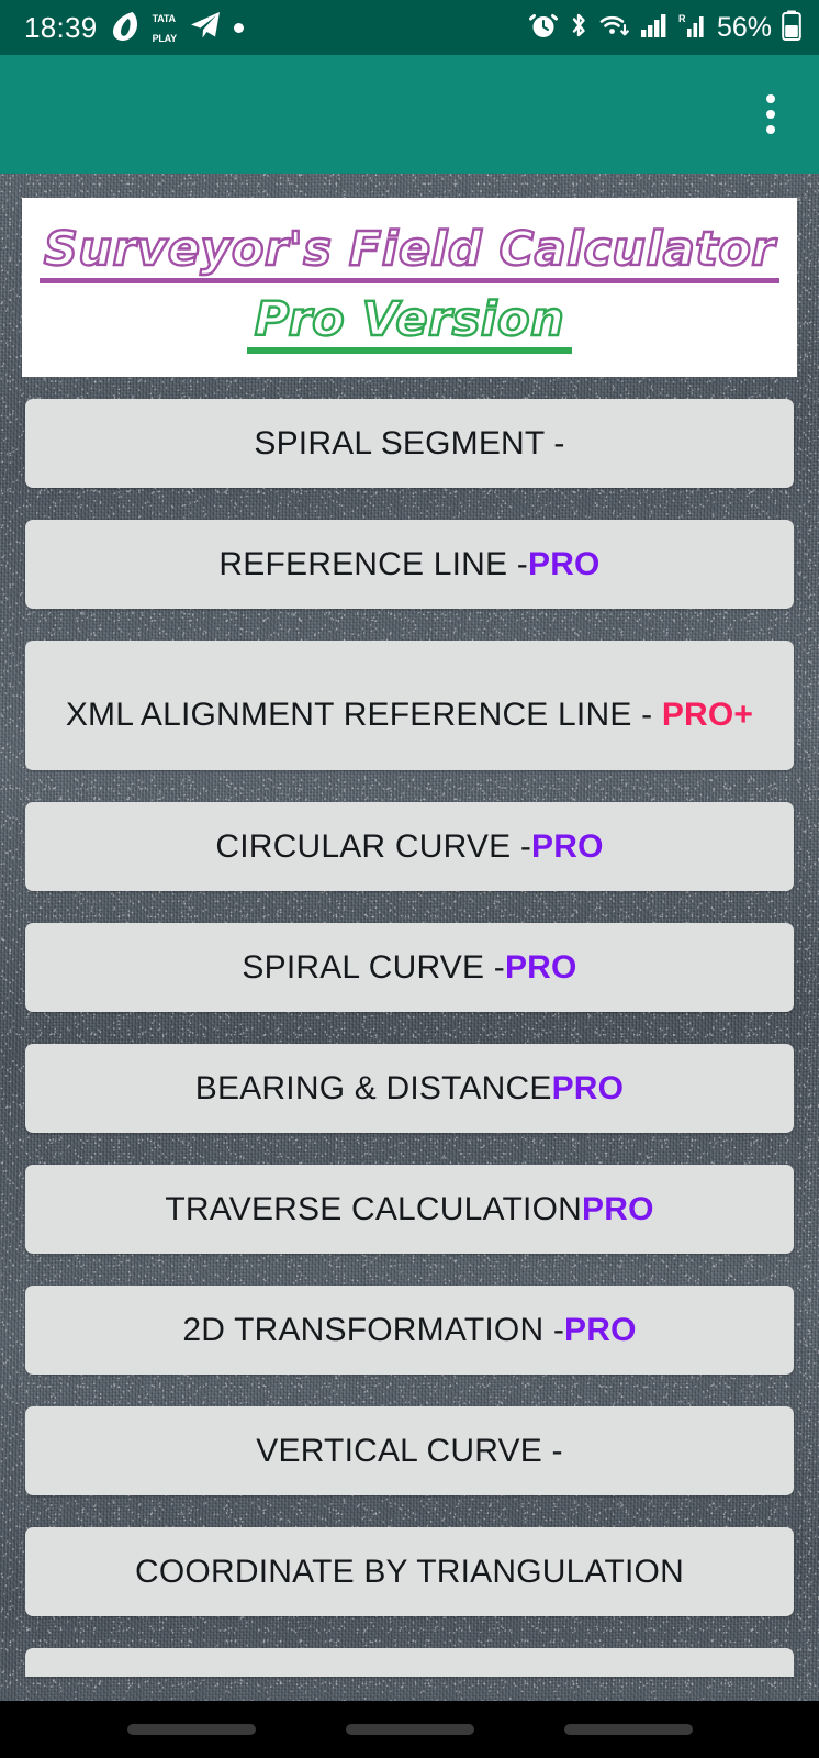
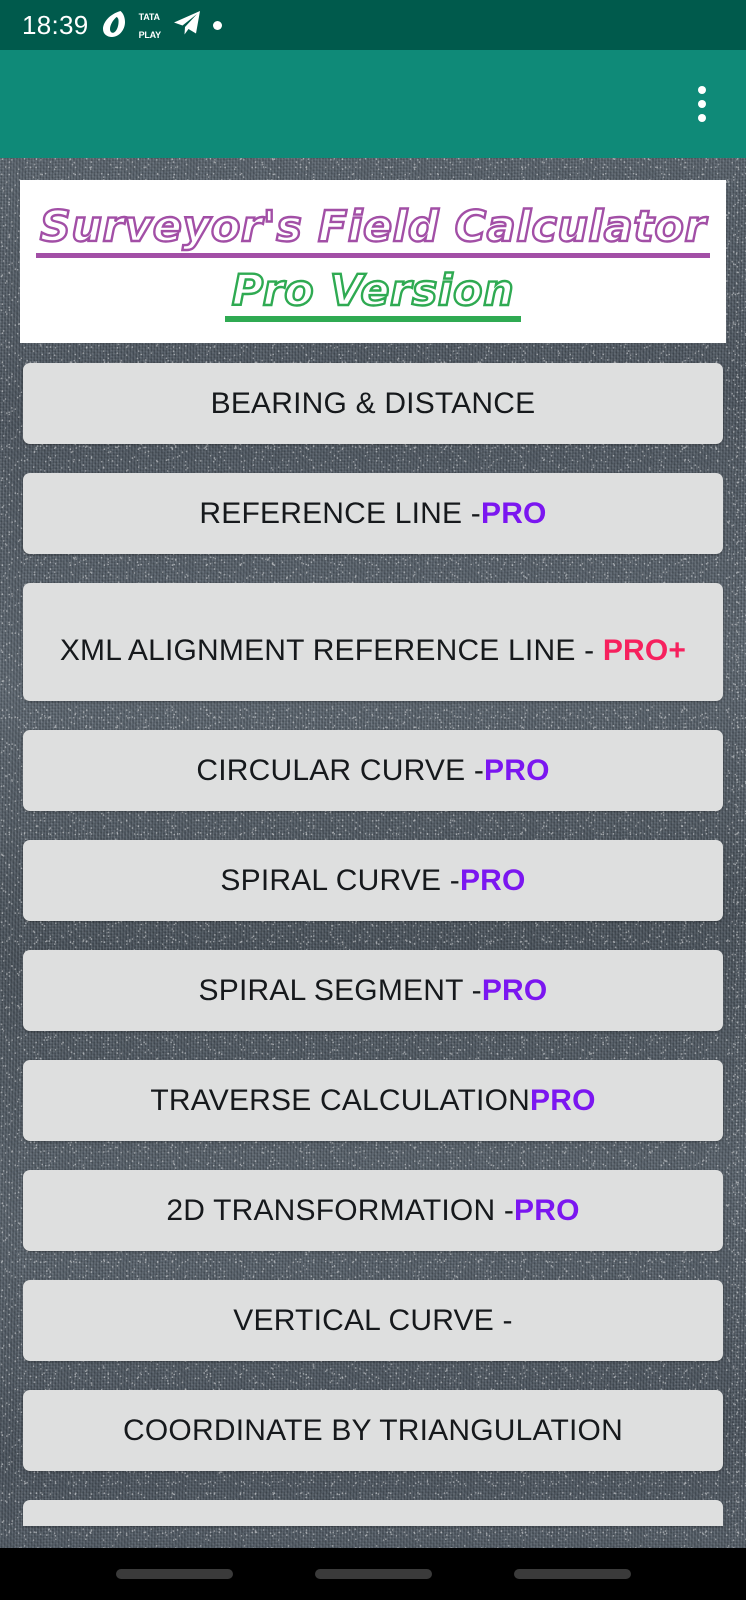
  18:39
  TATA
  PLAY
- R
- 56%
  Surveyor's Field Calculator
  Pro Version
- SPIRAL SEGMENT -
+ BEARING & DISTANCE
  REFERENCE LINE -
  PRO
  XML ALIGNMENT REFERENCE LINE - PRO+
  CIRCULAR CURVE -
  PRO
  SPIRAL CURVE -
  PRO
- BEARING & DISTANCE
+ SPIRAL SEGMENT -
  PRO
  TRAVERSE CALCULATION
  PRO
  2D TRANSFORMATION -
  PRO
  VERTICAL CURVE -
  COORDINATE BY TRIANGULATION
